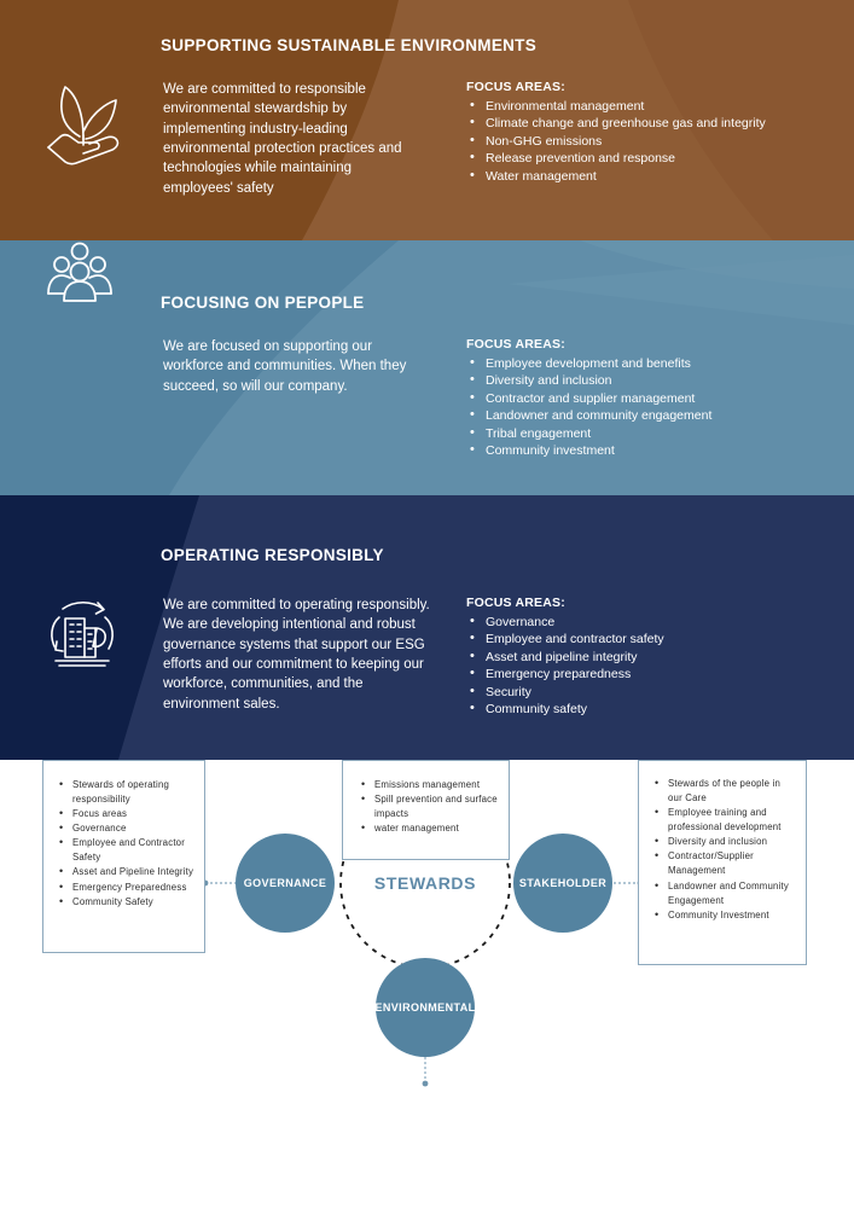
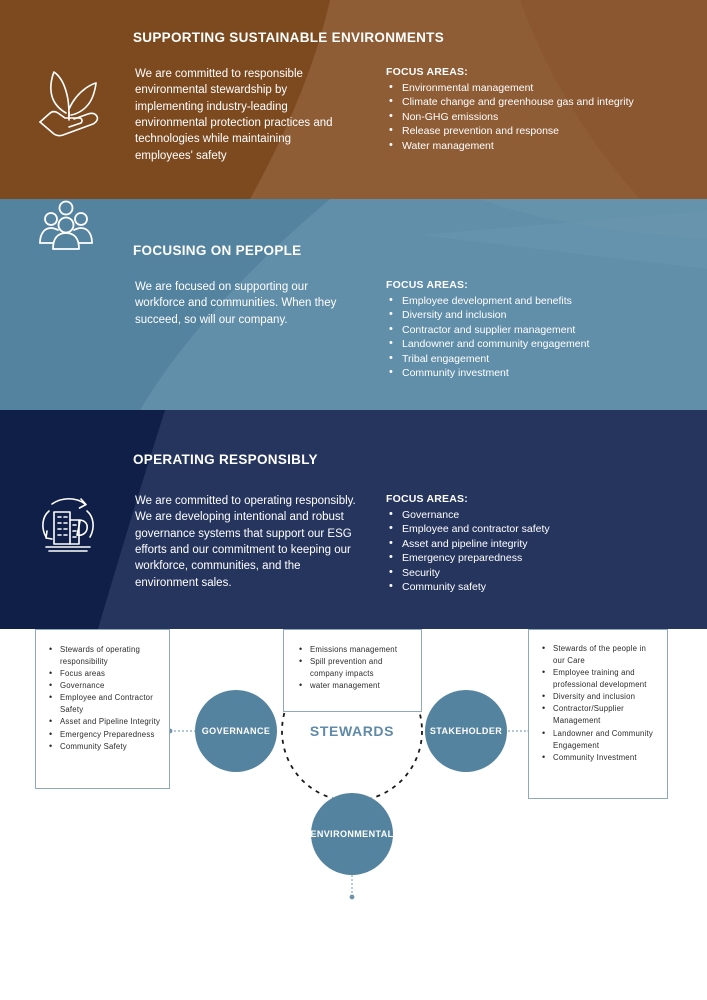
  SUPPORTING SUSTAINABLE ENVIRONMENTS
  We are committed to responsible environmental stewardship by implementing industry-leading environmental protection practices and technologies while maintaining employees' safety
  FOCUS AREAS:
  Environmental management
  Climate change and greenhouse gas and integrity
  Non-GHG emissions
  Release prevention and response
  Water management
  FOCUSING ON PEPOPLE
  We are focused on supporting our workforce and communities. When they succeed, so will our company.
  FOCUS AREAS:
  Employee development and benefits
  Diversity and inclusion
  Contractor and supplier management
  Landowner and community engagement
  Tribal engagement
  Community investment
  OPERATING RESPONSIBLY
  We are committed to operating responsibly. We are developing intentional and robust governance systems that support our ESG efforts and our commitment to keeping our workforce, communities, and the environment sales.
  FOCUS AREAS:
  Governance
  Employee and contractor safety
  Asset and pipeline integrity
  Emergency preparedness
  Security
  Community safety
  STEWARDS
  GOVERNANCE
  STAKEHOLDER
  ENVIRONMENTAL
  Stewards of operating responsibility
  Focus areas
  Governance
  Employee and Contractor Safety
  Asset and Pipeline Integrity
  Emergency Preparedness
  Community Safety
  Stewards of the people in our Care
  Employee training and professional development
  Diversity and inclusion
  Contractor/Supplier Management
  Landowner and Community Engagement
  Community Investment
  Emissions management
- Spill prevention and surface impacts
+ Spill prevention and company impacts
  water management
